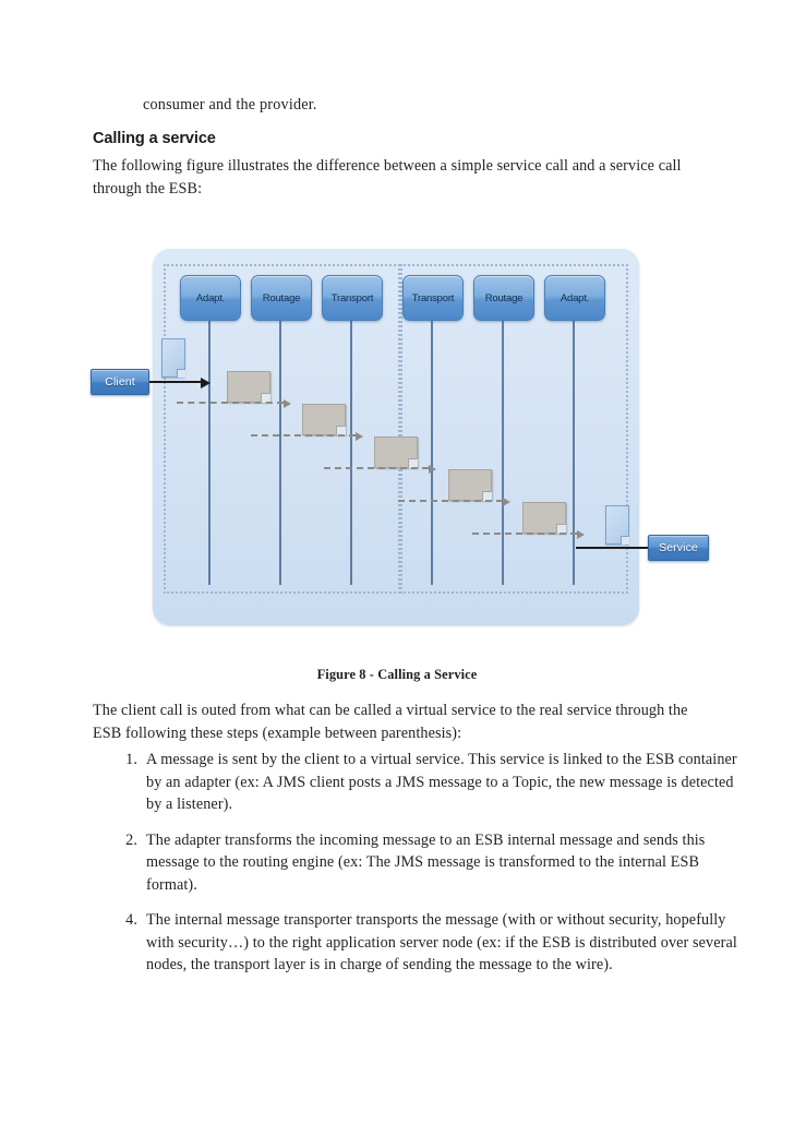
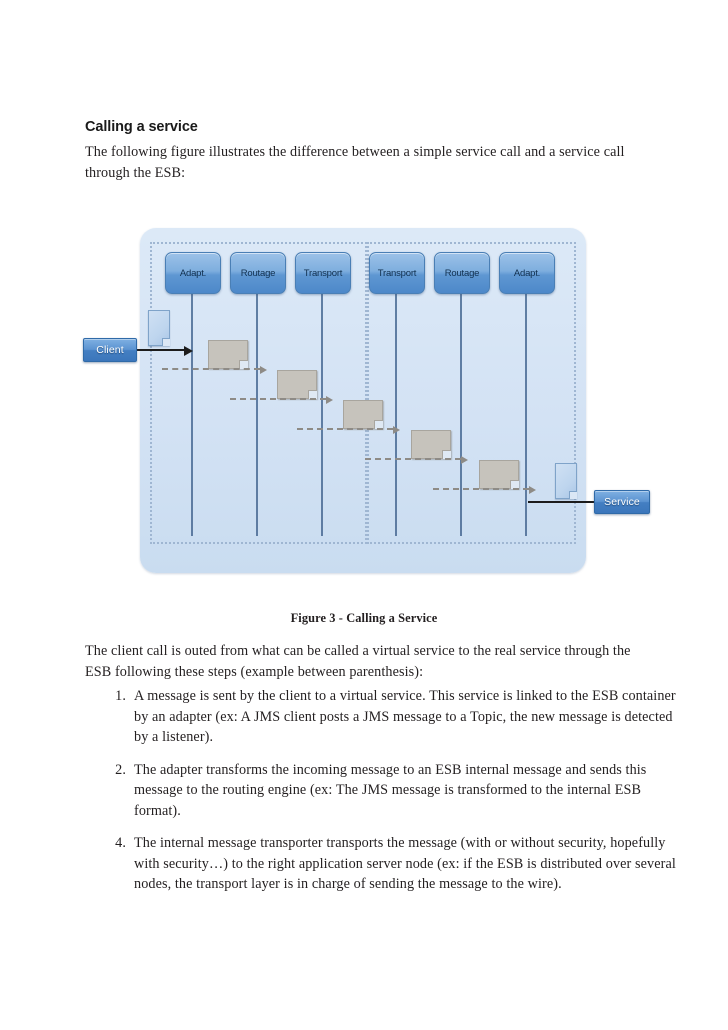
- consumer and the provider.
  Calling a service
  The following figure illustrates the difference between a simple service call and a service call through the ESB:
  Adapt.
  Routage
  Transport
  Transport
  Routage
  Adapt.
  Client
  Service
- Figure 8 - Calling a Service
+ Figure 3 - Calling a Service
  The client call is outed from what can be called a virtual service to the real service through the ESB following these steps (example between parenthesis):
  1.
  A message is sent by the client to a virtual service. This service is linked to the ESB container by an adapter (ex: A JMS client posts a JMS message to a Topic, the new message is detected by a listener).
  2.
  The adapter transforms the incoming message to an ESB internal message and sends this message to the routing engine (ex: The JMS message is transformed to the internal ESB format).
  4.
  The internal message transporter transports the message (with or without security, hopefully with security…) to the right application server node (ex: if the ESB is distributed over several nodes, the transport layer is in charge of sending the message to the wire).
